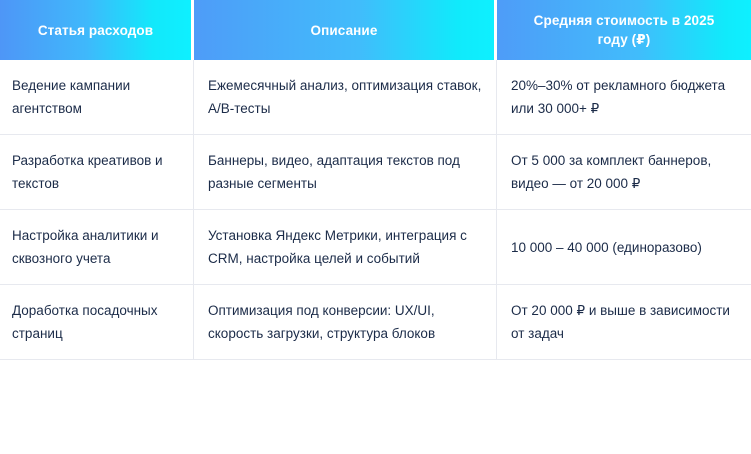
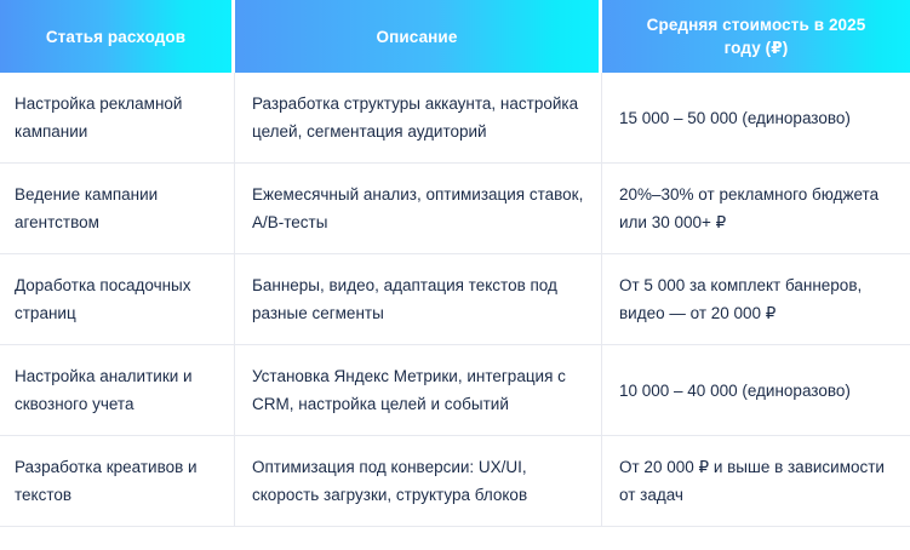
  Статья расходов	Описание	Средняя стоимость в 2025 году (₽)
+ Настройка рекламной кампании	Разработка структуры аккаунта, настройка целей, сегментация аудиторий	15 000 – 50 000 (единоразово)
  Ведение кампании агентством	Ежемесячный анализ, оптимизация ставок, A/B-тесты	20%–30% от рекламного бюджета или 30 000+ ₽
- Разработка креативов и текстов	Баннеры, видео, адаптация текстов под разные сегменты	От 5 000 за комплект баннеров, видео — от 20 000 ₽
+ Доработка посадочных страниц	Баннеры, видео, адаптация текстов под разные сегменты	От 5 000 за комплект баннеров, видео — от 20 000 ₽
  Настройка аналитики и сквозного учета	Установка Яндекс Метрики, интеграция с CRM, настройка целей и событий	10 000 – 40 000 (единоразово)
- Доработка посадочных страниц	Оптимизация под конверсии: UX/UI, скорость загрузки, структура блоков	От 20 000 ₽ и выше в зависимости от задач
+ Разработка креативов и текстов	Оптимизация под конверсии: UX/UI, скорость загрузки, структура блоков	От 20 000 ₽ и выше в зависимости от задач
